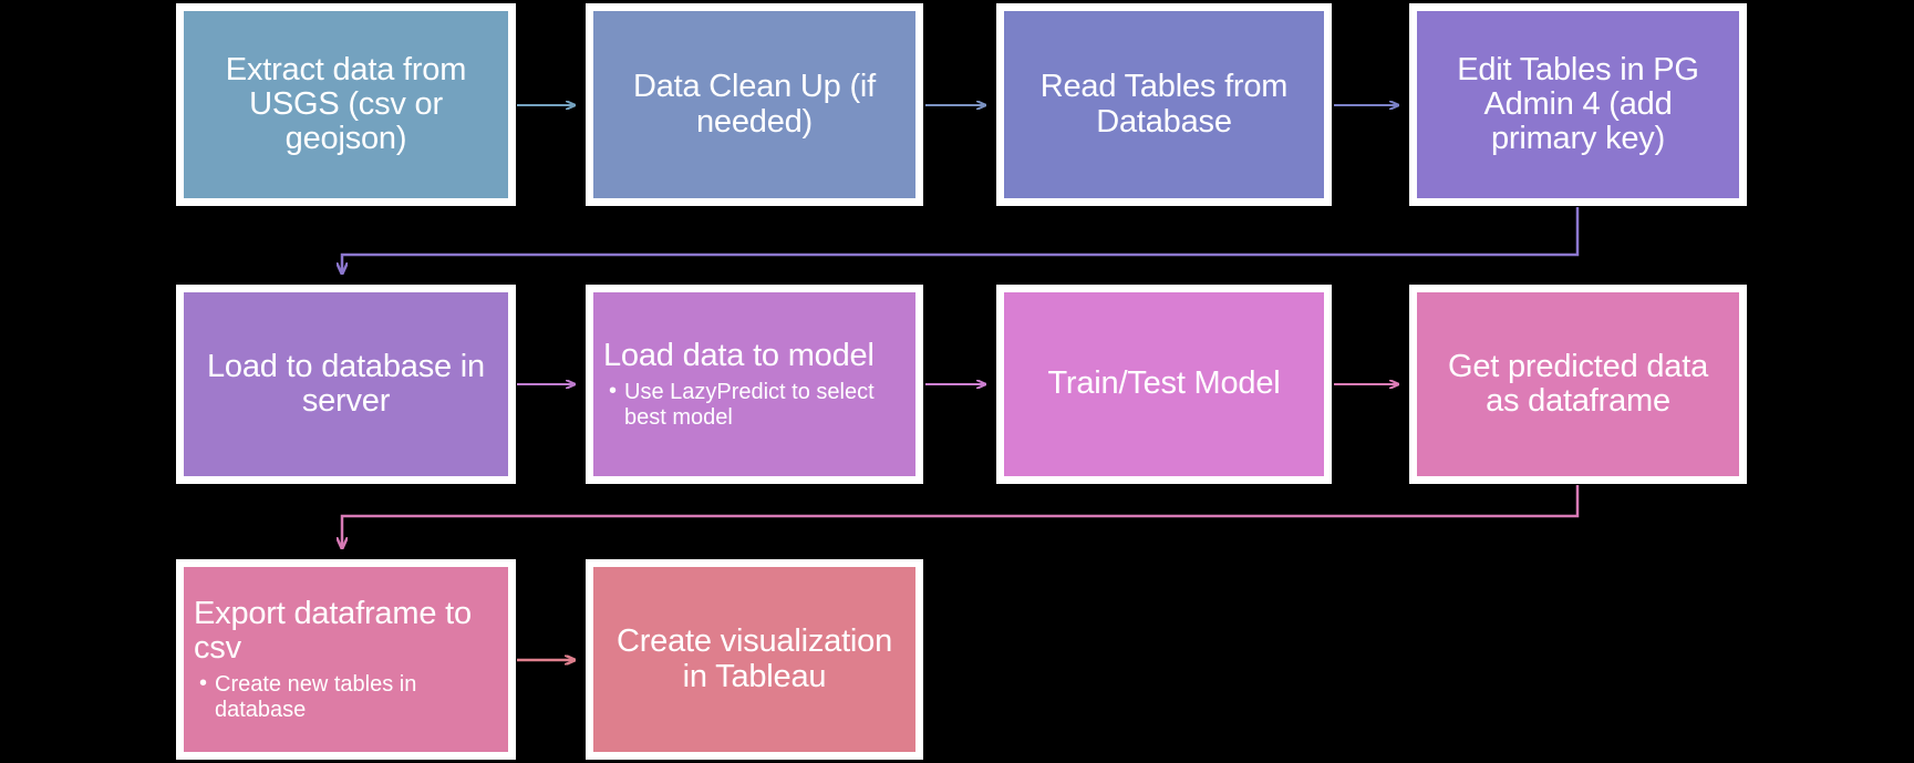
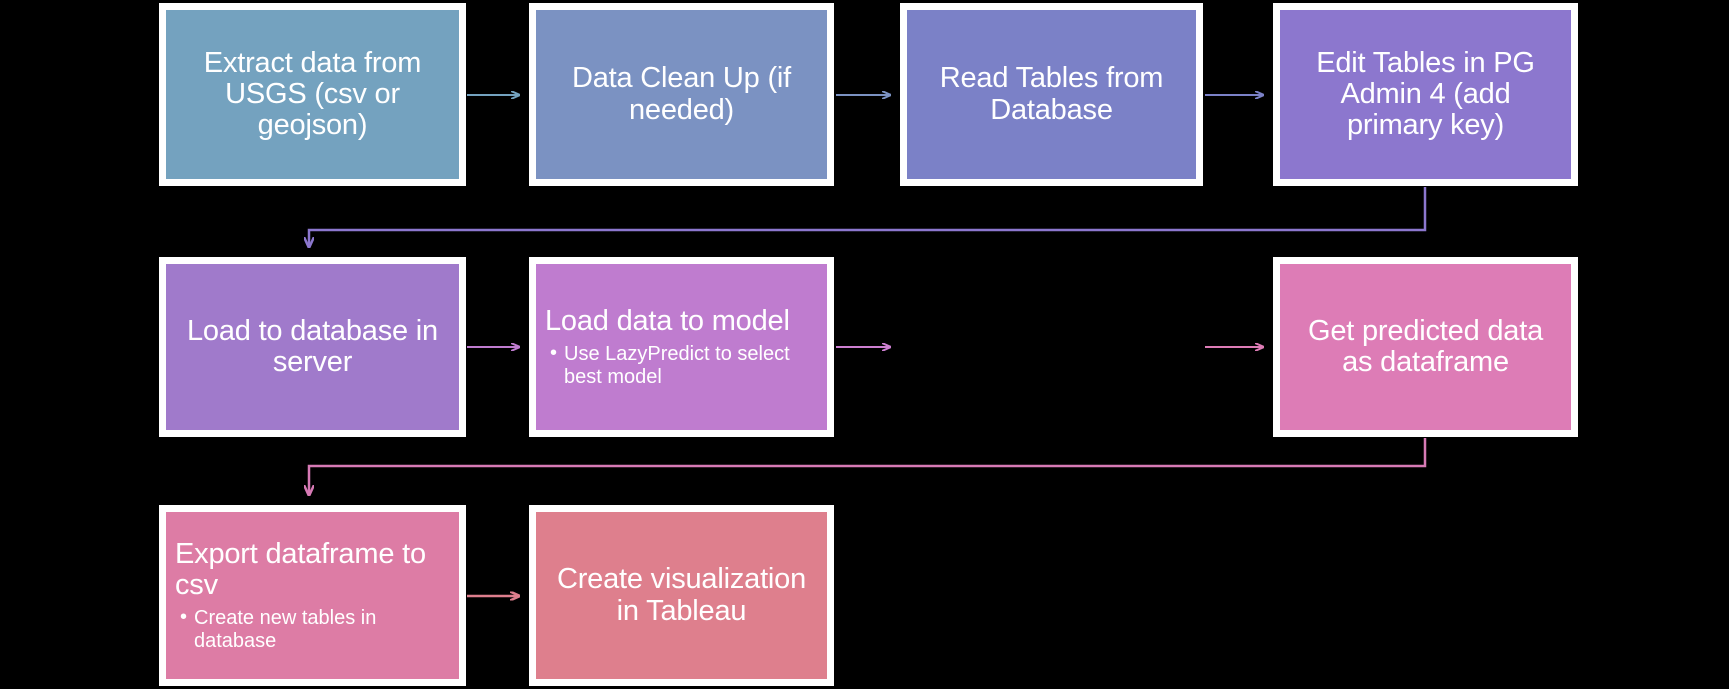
  Extract data from USGS (csv or geojson)
  Data Clean Up (if needed)
  Read Tables from Database
  Edit Tables in PG Admin 4 (add primary key)
  Load to database in server
  Load data to model
  Use LazyPredict to select best model
- Train/Test Model
  Get predicted data as dataframe
  Export dataframe to csv
  Create new tables in database
  Create visualization in Tableau
